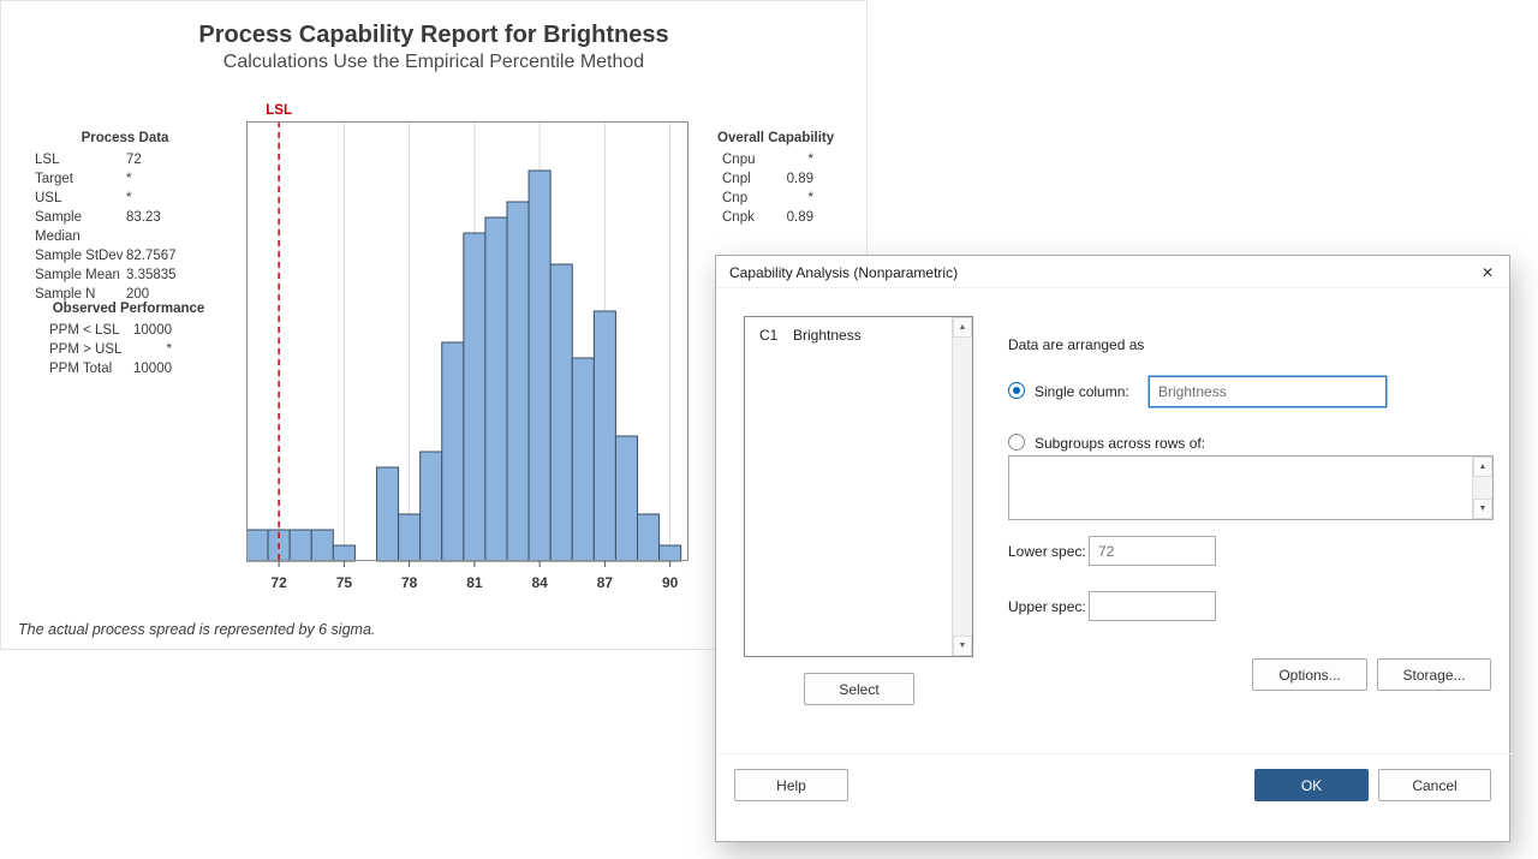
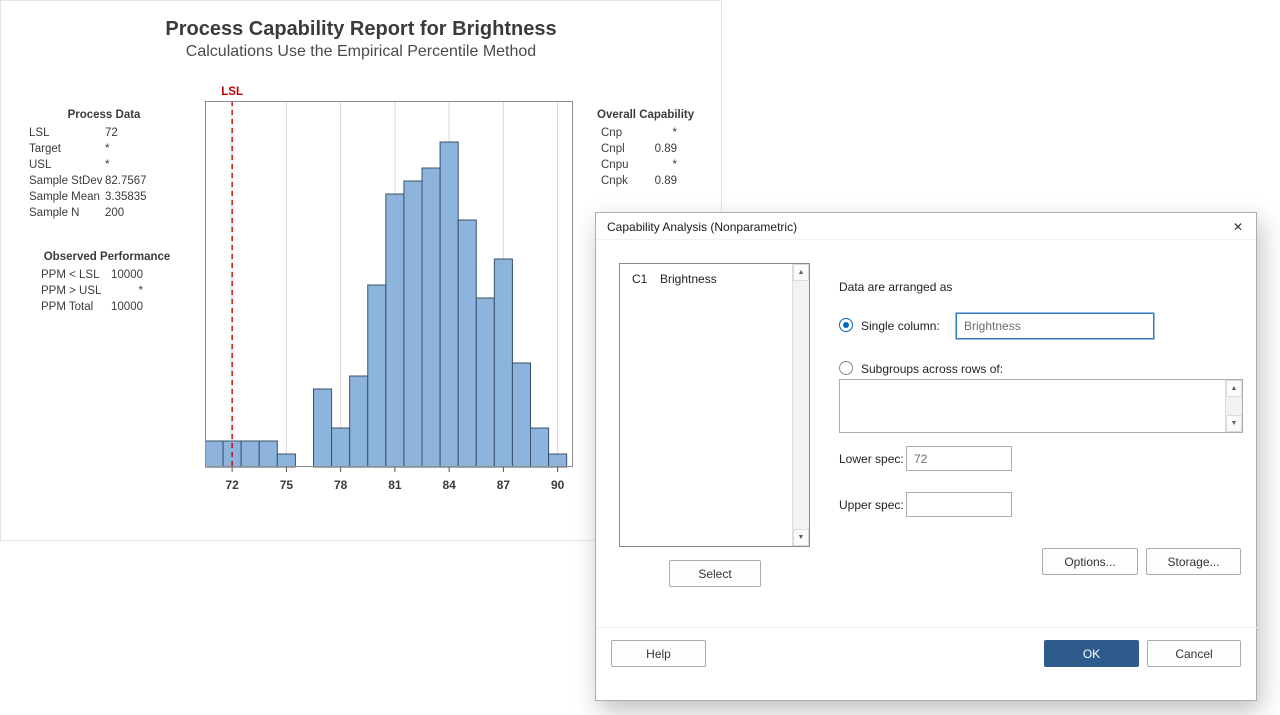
  Process Capability Report for Brightness
  Calculations Use the Empirical Percentile Method
  Process Data
  LSL
  72
  Target
  *
  USL
  *
- Sample Median
- 83.23
  Sample StDev
  82.7567
  Sample Mean
  3.35835
  Sample N
  200
  Observed Performance
  PPM < LSL
  10000
  PPM > USL
  *
  PPM Total
  10000
  Overall Capability
- Cnpu
+ Cnp
  *
  Cnpl
  0.89
- Cnp
+ Cnpu
  *
  Cnpk
  0.89
  LSL
  72
  75
  78
  81
  84
  87
  90
- The actual process spread is represented by 6 sigma.
  Capability Analysis (Nonparametric)
  ✕
  C1
  Brightness
  Select
  Data are arranged as
  Single column:
  Brightness
  Subgroups across rows of:
  Lower spec:
  72
  Upper spec:
  Options...
  Storage...
  Help
  OK
  Cancel
